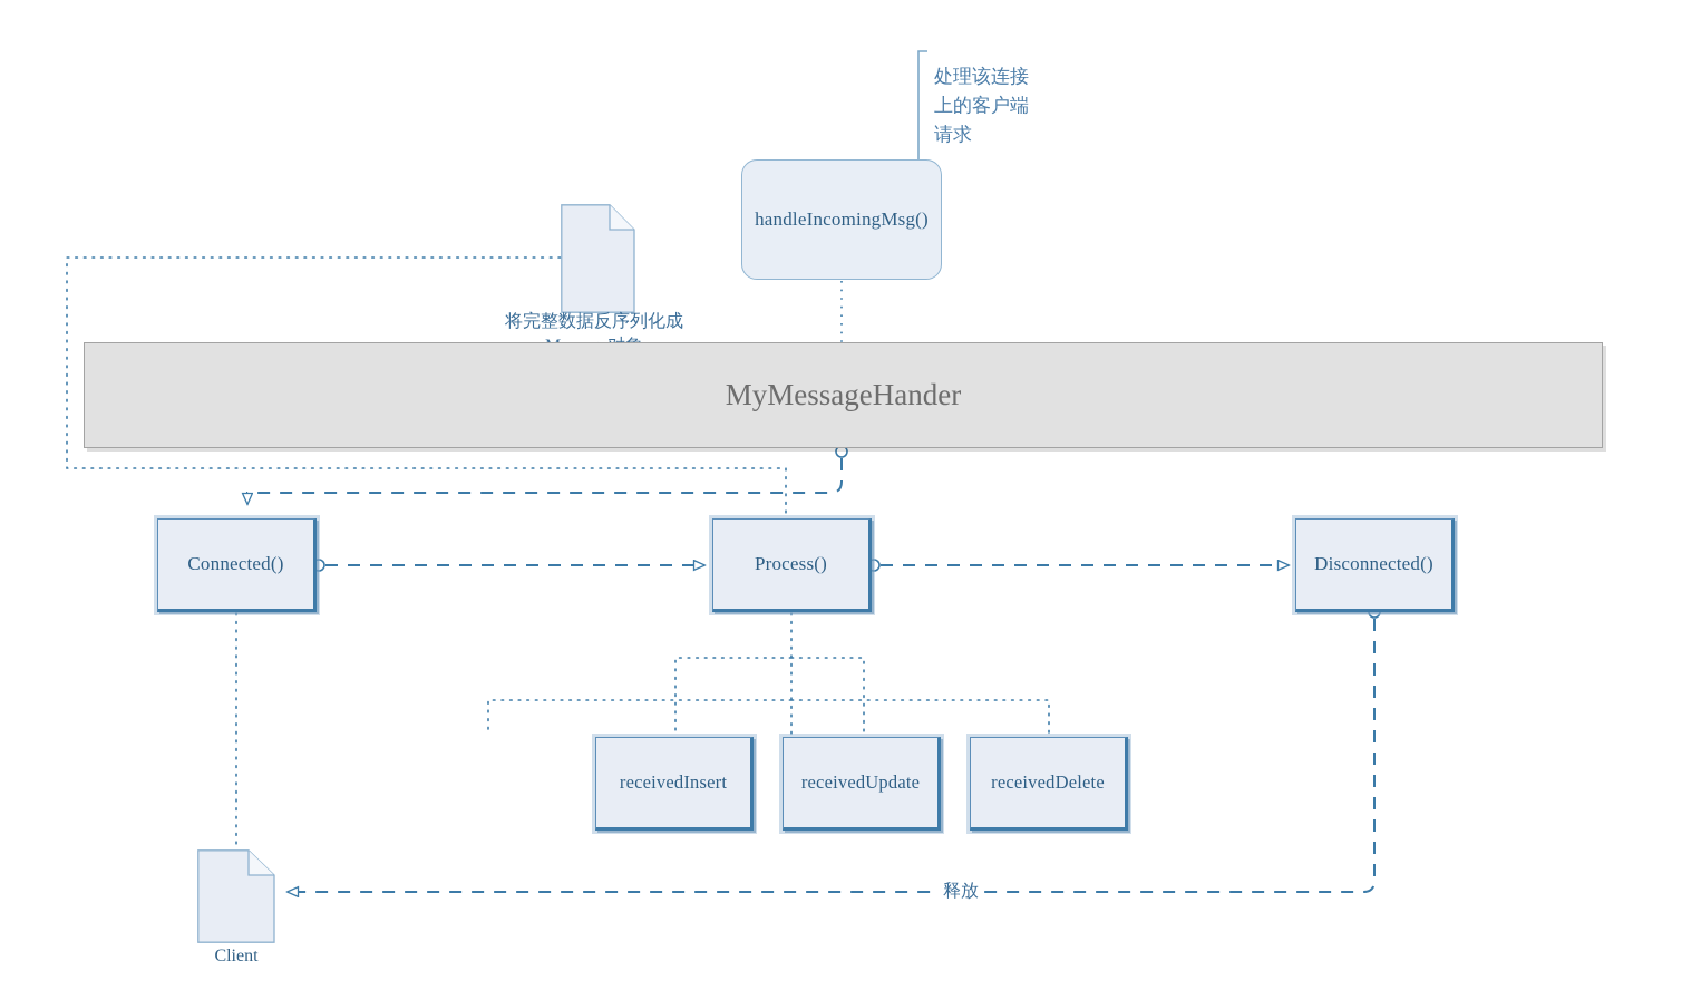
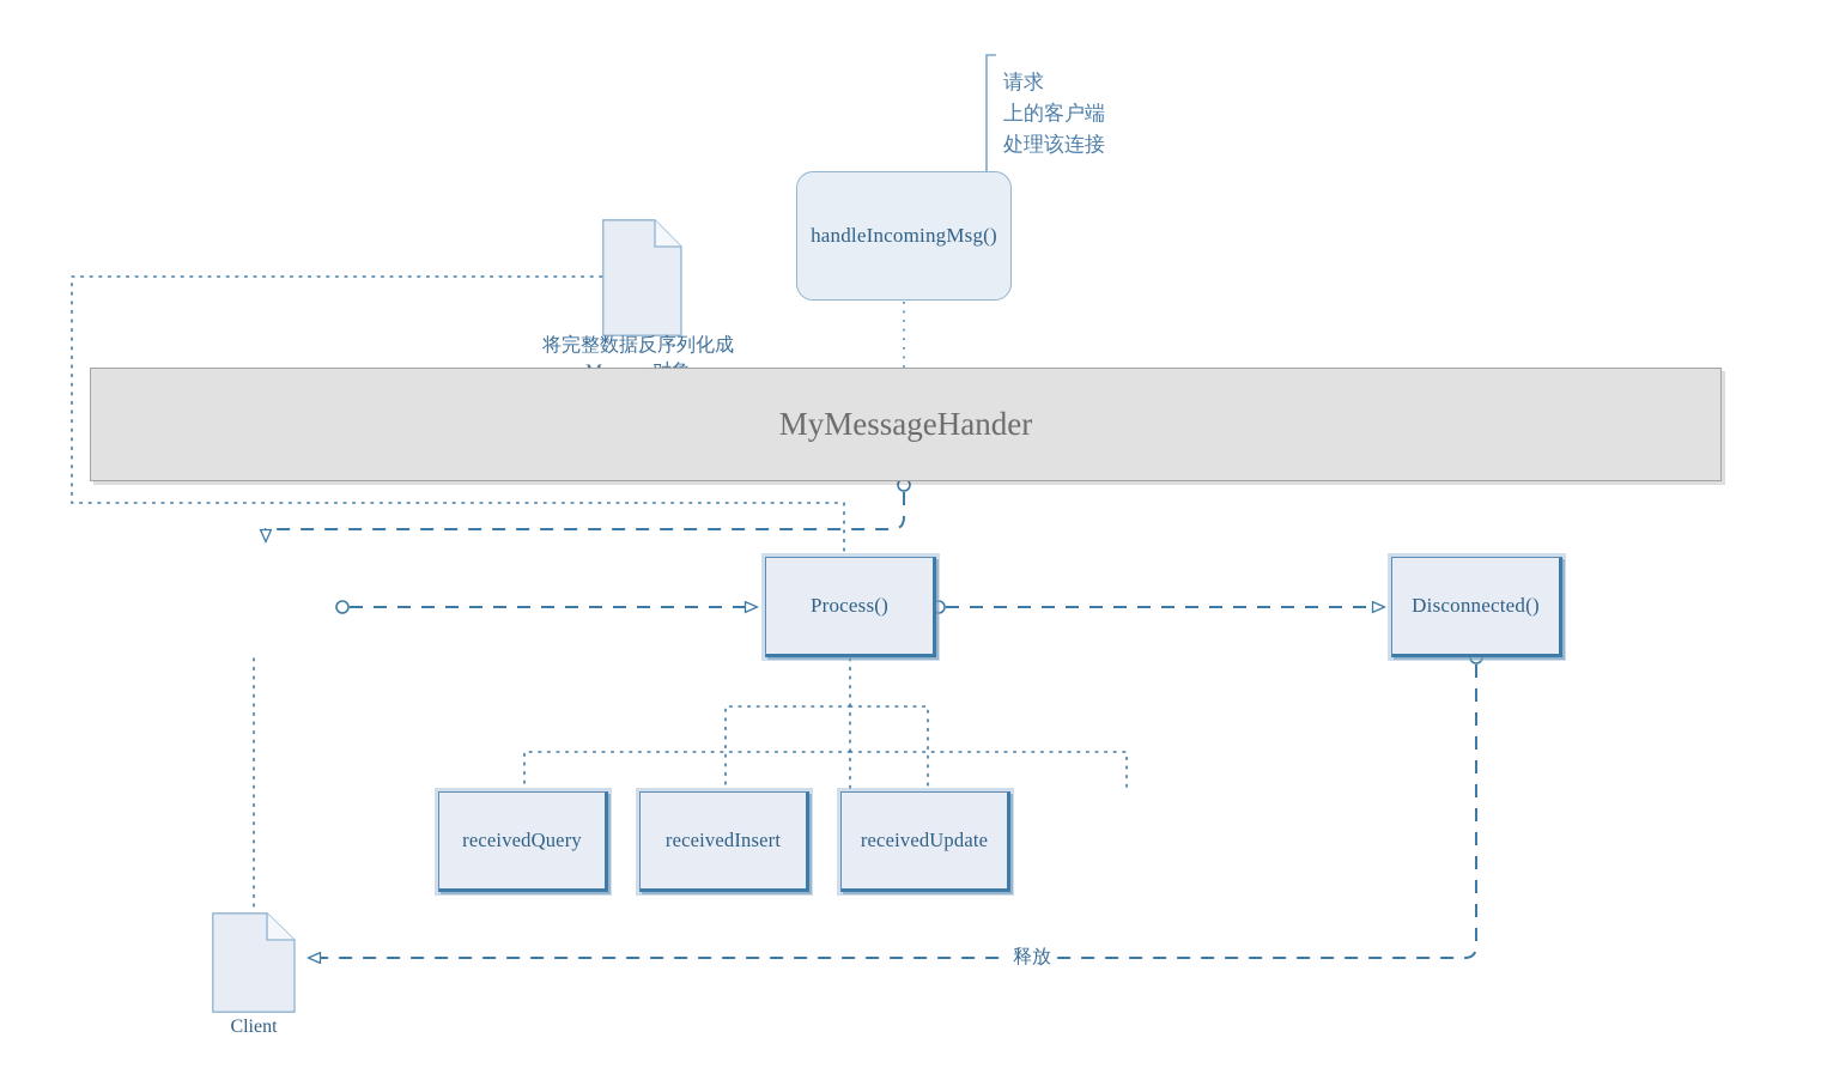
- 处理该连接
+ 请求
  上的客户端
- 请求
+ 处理该连接
  handleIncomingMsg()
  将完整数据反序列化成
  MyMessageHander
- Connected()
  Process()
  Disconnected()
+ receivedQuery
  receivedInsert
  receivedUpdate
- receivedDelete
  Client
  释放
